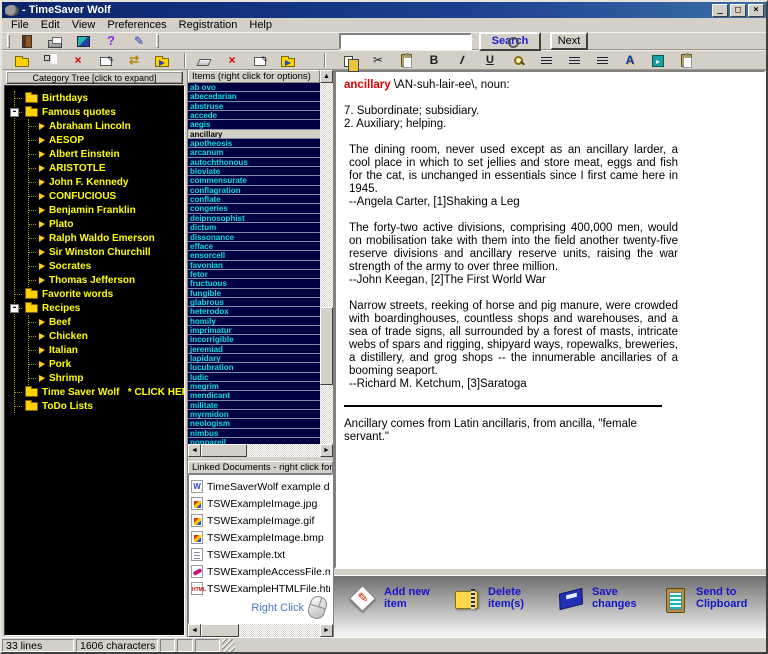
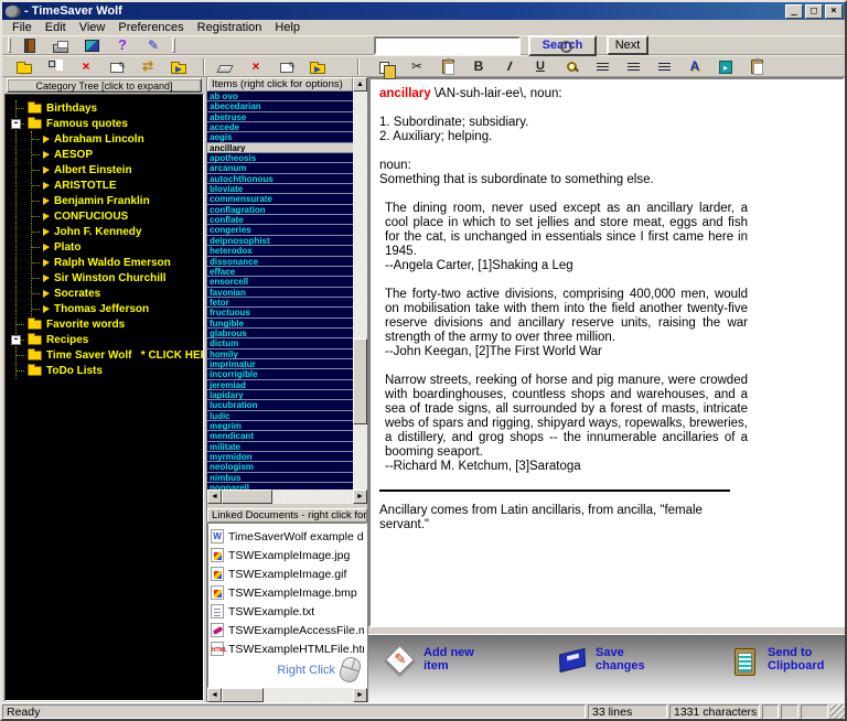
  - TimeSaver Wolf
  _
  □
  ×
  File
  Edit
  View
  Preferences
  Registration
  Help
  ?
  ✎
  Search
  Next
  ×
  ⇄
  ×
  ✂
  B
  U
  A
  Category Tree [click to expand]
  Birthdays
  -
  Famous quotes
  Abraham Lincoln
  AESOP
  Albert Einstein
  ARISTOTLE
- John F. Kennedy
+ Benjamin Franklin
  CONFUCIOUS
- Benjamin Franklin
+ John F. Kennedy
  Plato
  Ralph Waldo Emerson
  Sir Winston Churchill
  Socrates
  Thomas Jefferson
  Favorite words
  -
  Recipes
- Beef
- Chicken
- Italian
- Pork
- Shrimp
  Time Saver Wolf * CLICK HE
  ToDo Lists
  Items (right click for options)
  ab ovo
  abecedarian
  abstruse
  accede
  aegis
  ancillary
  apotheosis
  arcanum
  autochthonous
  bloviate
  commensurate
  conflagration
  conflate
  congeries
  deipnosophist
- dictum
+ heterodox
  dissonance
  efface
  ensorcell
  favonian
  fetor
  fructuous
  fungible
  glabrous
- heterodox
+ dictum
  homily
  imprimatur
  incorrigible
  jeremiad
  lapidary
  lucubration
  ludic
  megrim
  mendicant
  militate
  myrmidon
  neologism
  nimbus
  nonpareil
  Linked Documents - right click for
  TimeSaverWolf example d
  TSWExampleImage.jpg
  TSWExampleImage.gif
  TSWExampleImage.bmp
  TSWExample.txt
  TSWExampleAccessFile.m
  TSWExampleHTMLFile.ht
  Right Click
  ancillary \AN-suh-lair-ee\, noun:
- 7. Subordinate; subsidiary.
+ 1. Subordinate; subsidiary.
  2. Auxiliary; helping.
+ noun:
+ Something that is subordinate to something else.
  The dining room, never used except as an ancillary larder, a cool place in which to set jellies and store meat, eggs and fish for the cat, is unchanged in essentials since I first came here in 1945.
  --Angela Carter, [1]Shaking a Leg
  The forty-two active divisions, comprising 400,000 men, would on mobilisation take with them into the field another twenty-five reserve divisions and ancillary reserve units, raising the war strength of the army to over three million.
  --John Keegan, [2]The First World War
  Narrow streets, reeking of horse and pig manure, were crowded with boardinghouses, countless shops and warehouses, and a sea of trade signs, all surrounded by a forest of masts, intricate webs of spars and rigging, shipyard ways, ropewalks, breweries, a distillery, and grog shops -- the innumerable ancillaries of a booming seaport.
  --Richard M. Ketchum, [3]Saratoga
  Ancillary comes from Latin ancillaris, from ancilla, "female servant."
  Add new item
- Delete item(s)
  Save changes
  Send to Clipboard
+ Ready
  33 lines
- 1606 characters
+ 1331 characters
